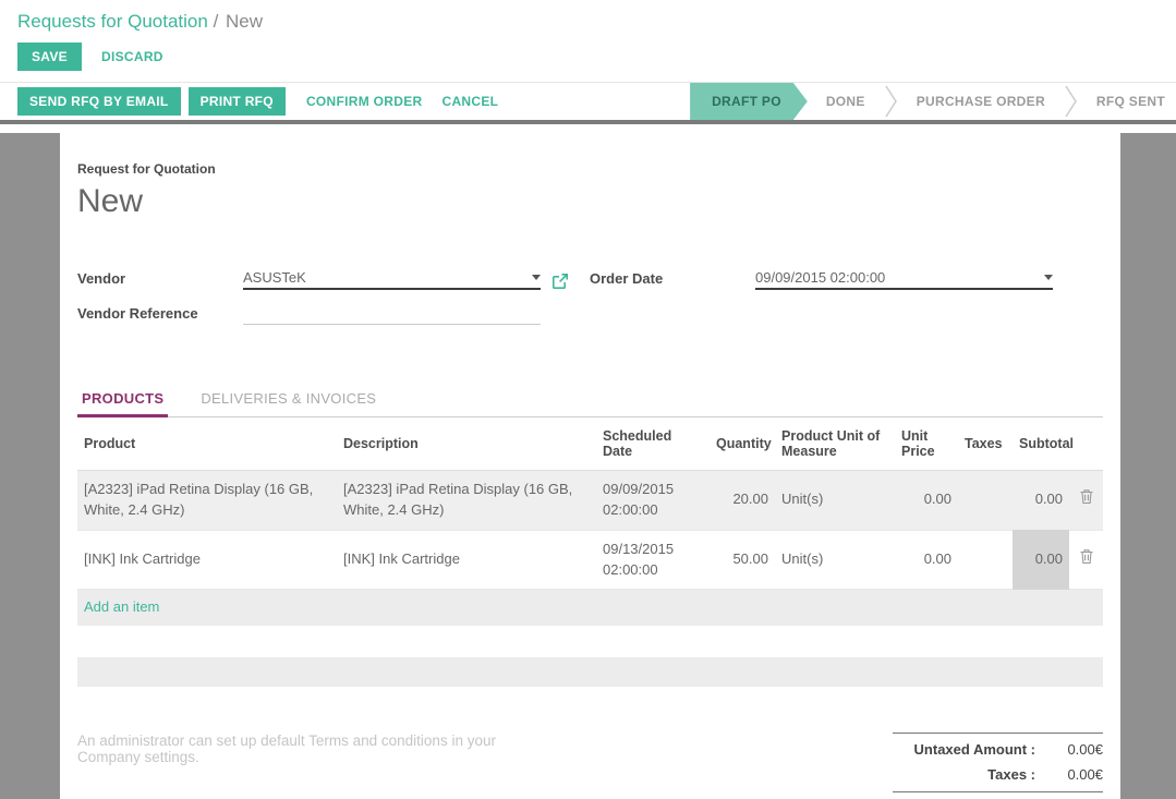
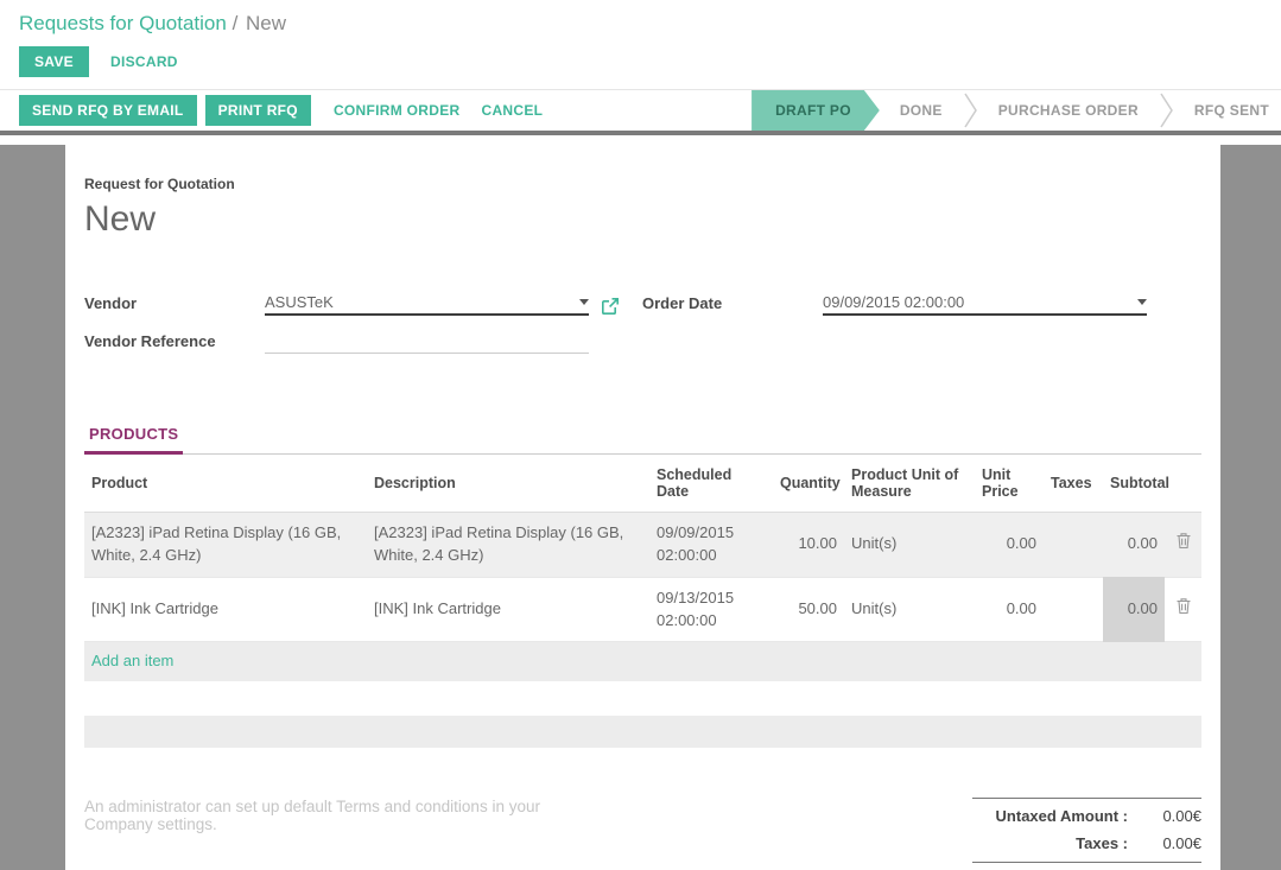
  Requests for Quotation / New
  SAVE
  DISCARD
  SEND RFQ BY EMAIL
  PRINT RFQ
  CONFIRM ORDER
  CANCEL
  DRAFT PO
  DONE
  PURCHASE ORDER
  RFQ SENT
  Request for Quotation
  New
  Vendor
  ASUSTeK
  Vendor Reference
  Order Date
  09/09/2015 02:00:00
  PRODUCTS
- DELIVERIES & INVOICES
  Product	Description	Scheduled Date	Quantity	Product Unit of Measure	Unit Price	Taxes	Subtotal
- [A2323] iPad Retina Display (16 GB, White, 2.4 GHz)	[A2323] iPad Retina Display (16 GB, White, 2.4 GHz)	09/09/2015 02:00:00	20.00	Unit(s)	0.00		0.00
+ [A2323] iPad Retina Display (16 GB, White, 2.4 GHz)	[A2323] iPad Retina Display (16 GB, White, 2.4 GHz)	09/09/2015 02:00:00	10.00	Unit(s)	0.00		0.00
  [INK] Ink Cartridge	[INK] Ink Cartridge	09/13/2015 02:00:00	50.00	Unit(s)	0.00		0.00
  Add an item
  Untaxed Amount :
  0.00€
  Taxes :
  0.00€
